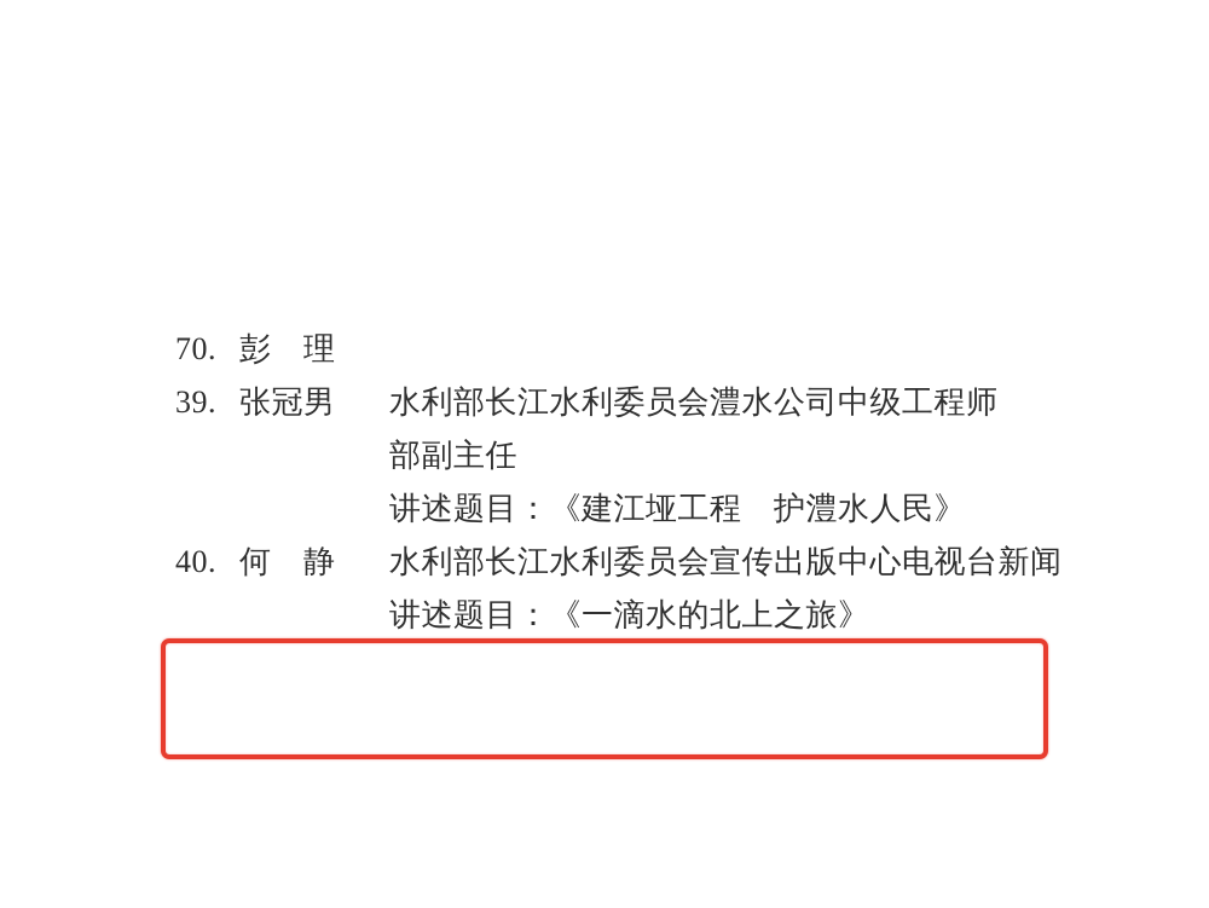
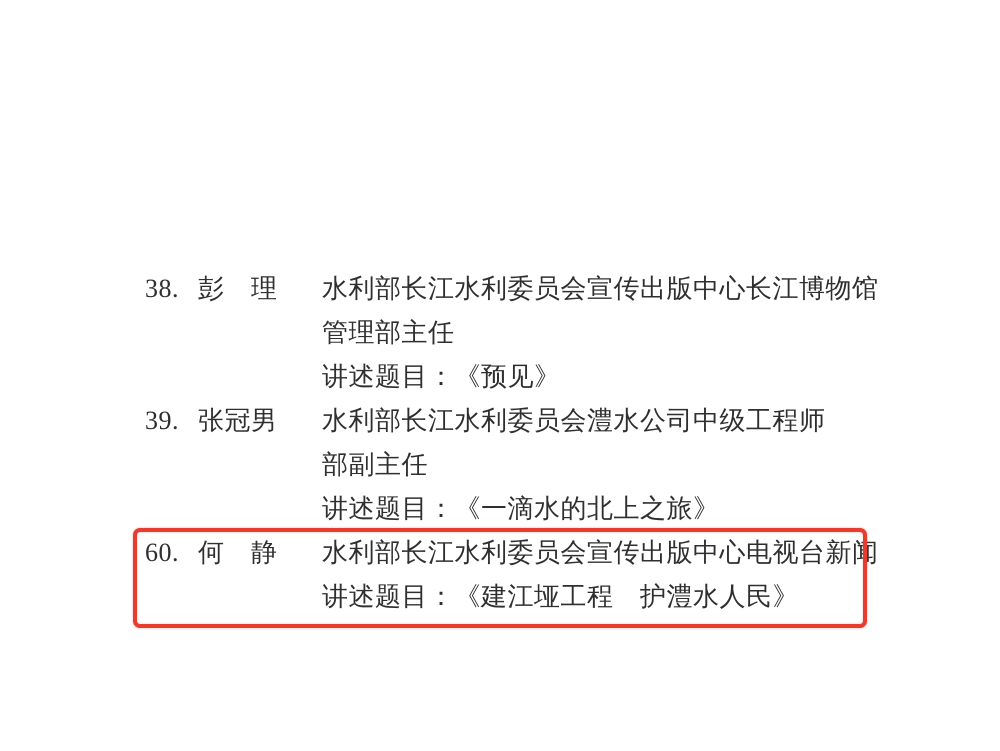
- 70.
+ 38.
  彭 理
+ 水利部长江水利委员会宣传出版中心长江博物馆
+ 管理部主任
+ 讲述题目：《预见》
  39.
  张冠男
  水利部长江水利委员会澧水公司中级工程师
  部副主任
- 讲述题目：《建江垭工程 护澧水人民》
+ 讲述题目：《一滴水的北上之旅》
- 40.
+ 60.
  何 静
  水利部长江水利委员会宣传出版中心电视台新闻
- 讲述题目：《一滴水的北上之旅》
+ 讲述题目：《建江垭工程 护澧水人民》
